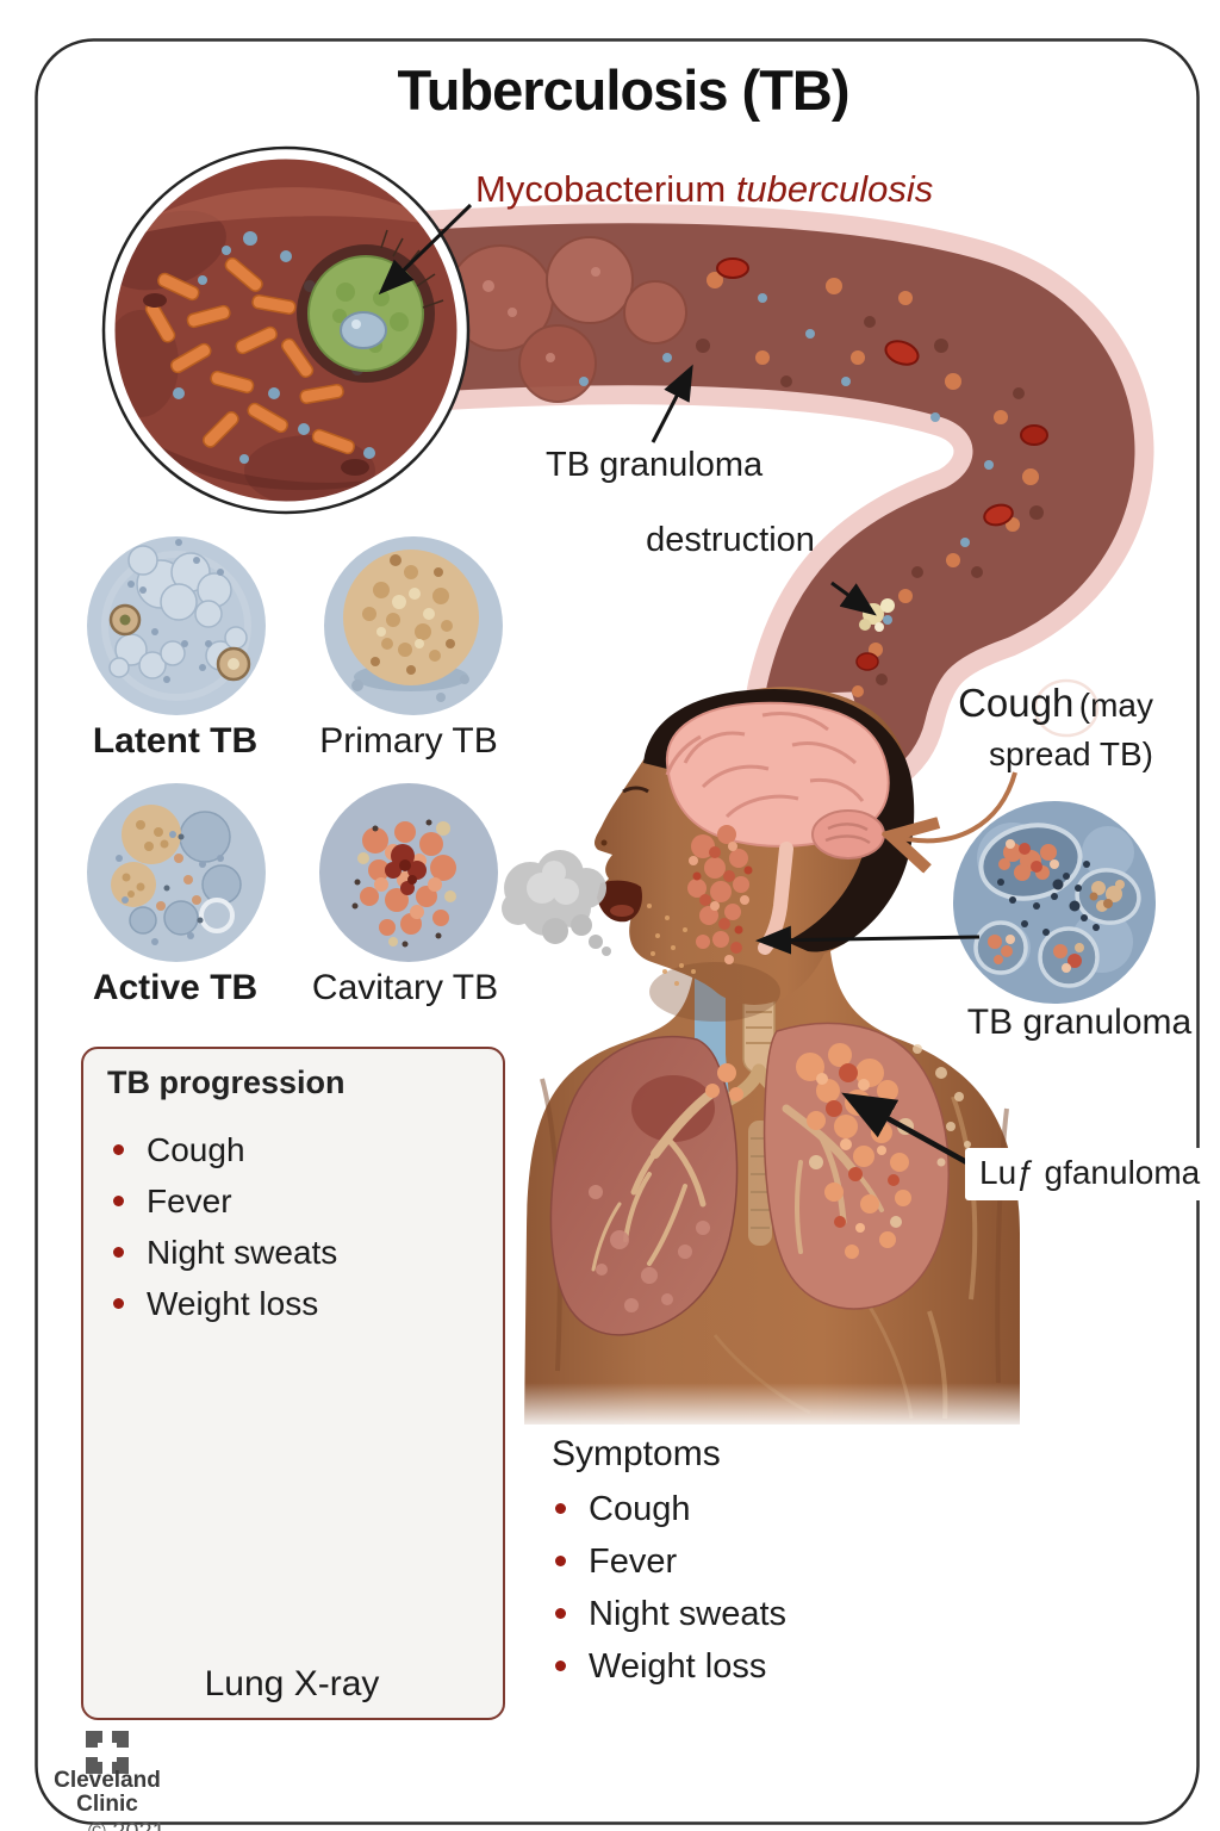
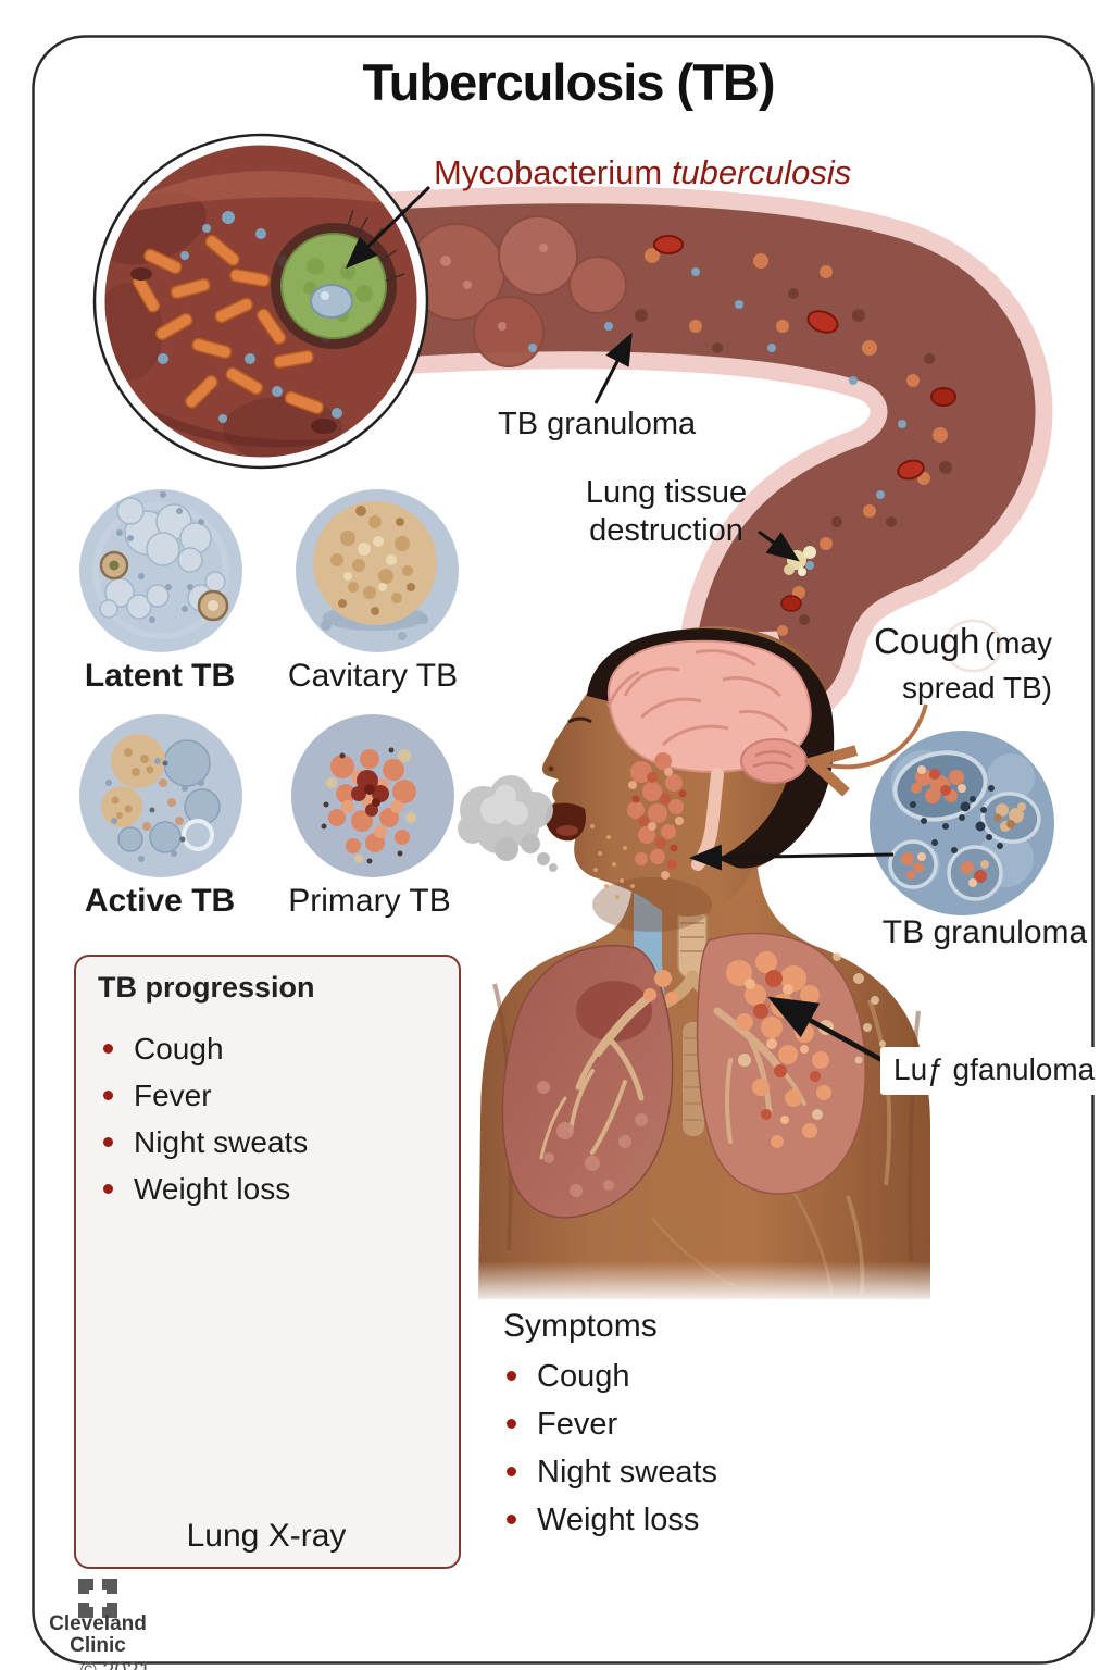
  Tuberculosis (TB)
  Mycobacterium tuberculosis
  TB granuloma
+ Lung tissue
  destruction
  Cough (may
  spread TB)
  TB granuloma
  Luƒ gfanuloma
  Latent TB
- Primary TB
+ Cavitary TB
  Active TB
- Cavitary TB
+ Primary TB
  TB progression
  Cough
  Fever
  Night sweats
  Weight loss
  Lung X-ray
  Symptoms
  Cough
  Fever
  Night sweats
  Weight loss
  Cleveland
  Clinic
